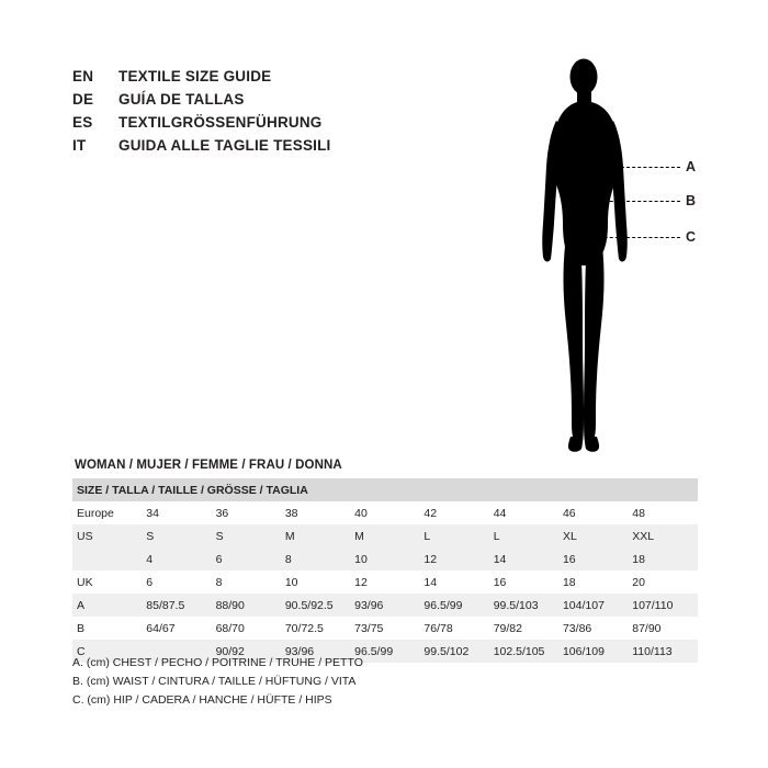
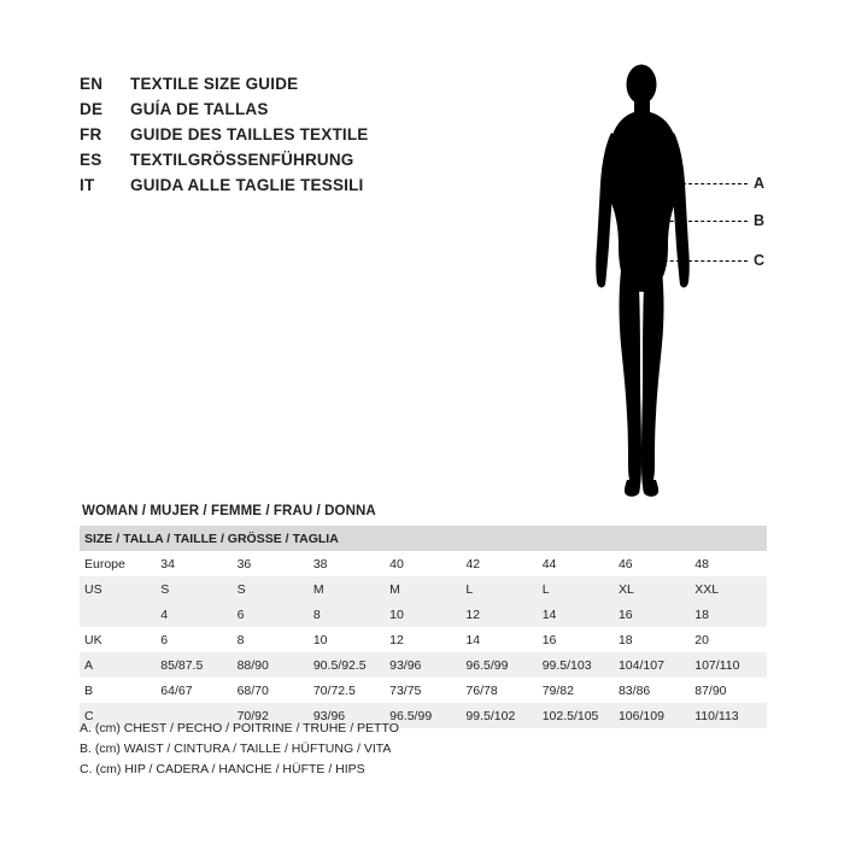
  EN
  TEXTILE SIZE GUIDE
  DE
  GUÍA DE TALLAS
+ FR
+ GUIDE DES TAILLES TEXTILE
  ES
  TEXTILGRÖSSENFÜHRUNG
  IT
  GUIDA ALLE TAGLIE TESSILI
  A
  B
  C
  WOMAN / MUJER / FEMME / FRAU / DONNA
  SIZE / TALLA / TAILLE / GRÖSSE / TAGLIA
  Europe	34	36	38	40	42	44	46	48
  US	S	S	M	M	L	L	XL	XXL
  	4	6	8	10	12	14	16	18
  UK	6	8	10	12	14	16	18	20
  A	85/87.5	88/90	90.5/92.5	93/96	96.5/99	99.5/103	104/107	107/110
- B	64/67	68/70	70/72.5	73/75	76/78	79/82	73/86	87/90
+ B	64/67	68/70	70/72.5	73/75	76/78	79/82	83/86	87/90
- C		90/92	93/96	96.5/99	99.5/102	102.5/105	106/109	110/113
+ C		70/92	93/96	96.5/99	99.5/102	102.5/105	106/109	110/113
  A. (cm) CHEST / PECHO / POITRINE / TRUHE / PETTO
  B. (cm) WAIST / CINTURA / TAILLE / HÜFTUNG / VITA
  C. (cm) HIP / CADERA / HANCHE / HÜFTE / HIPS
